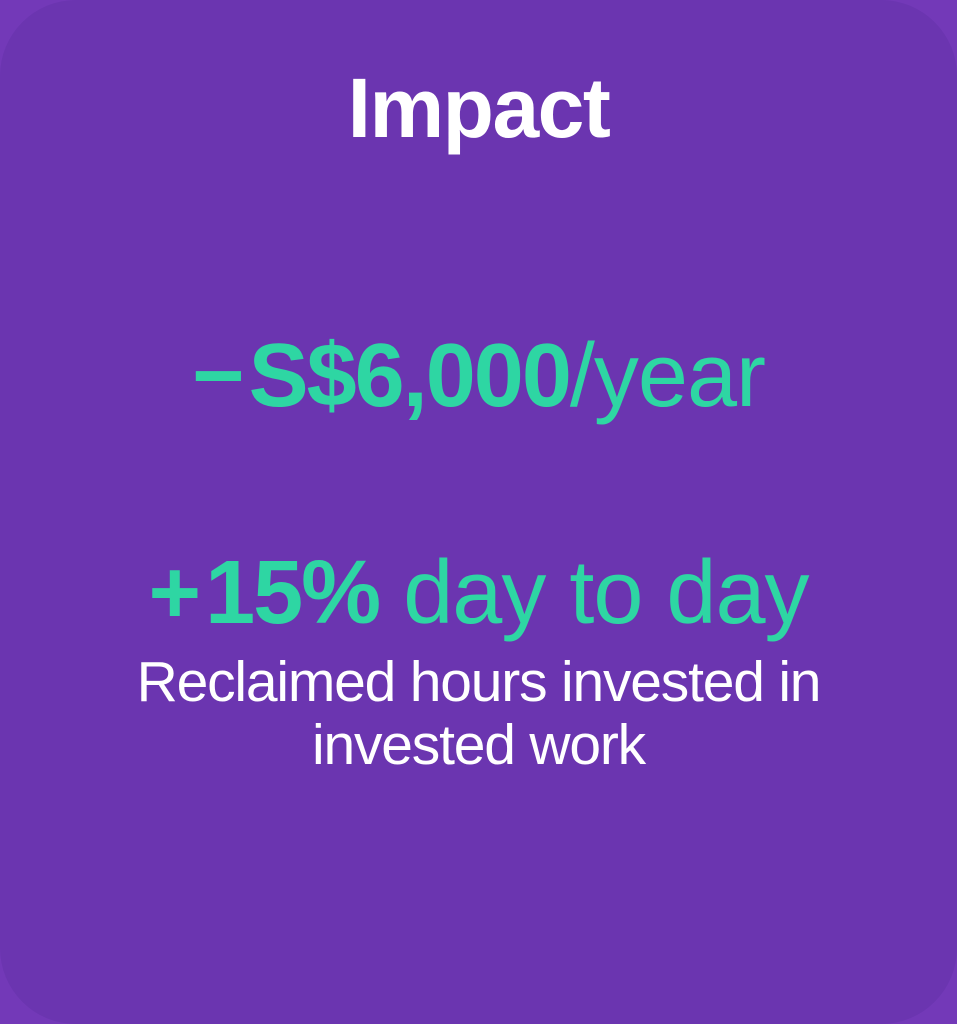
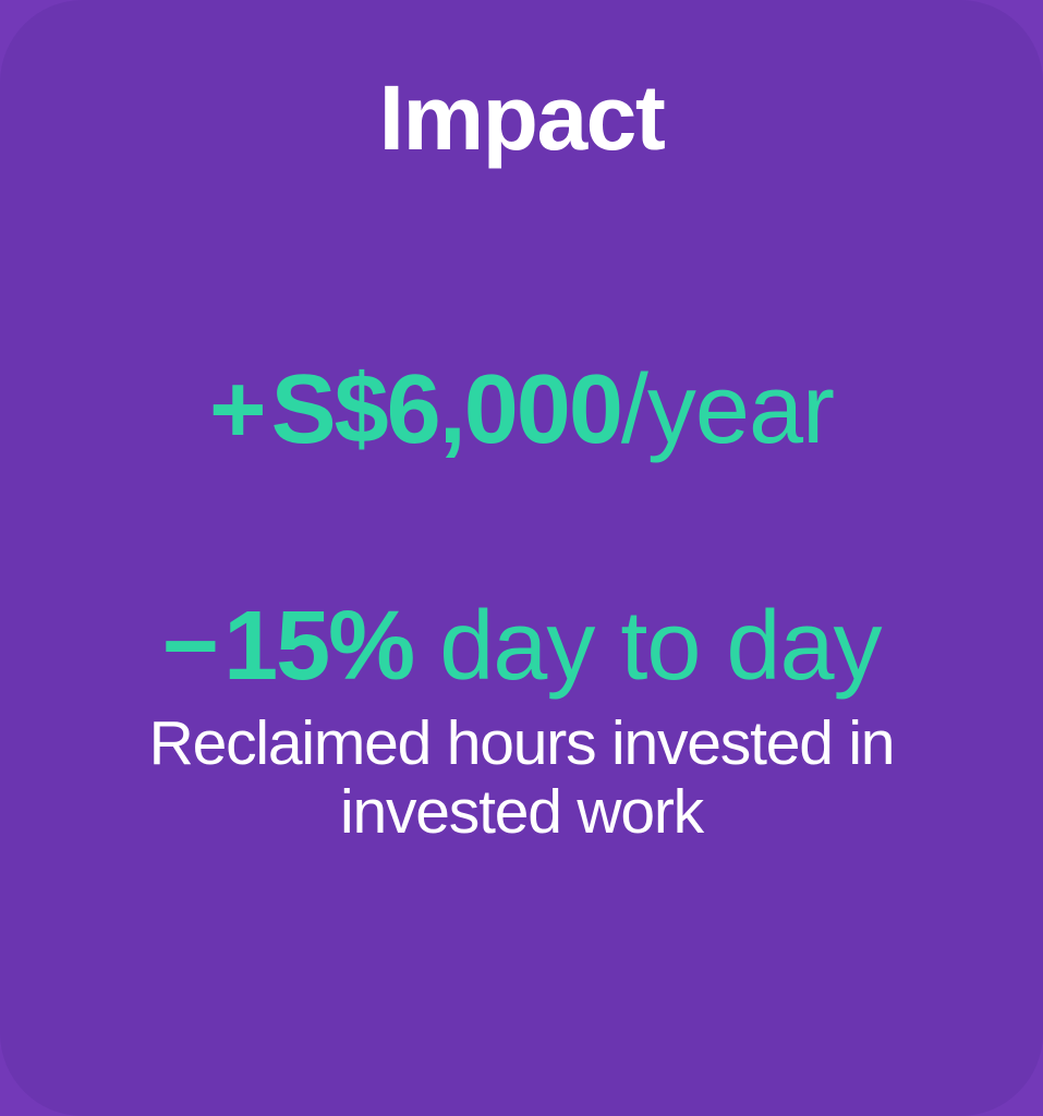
  Impact
- −S$6,000/year
+ +S$6,000/year
- +15% day to day
+ −15% day to day
  Reclaimed hours invested in invested work
